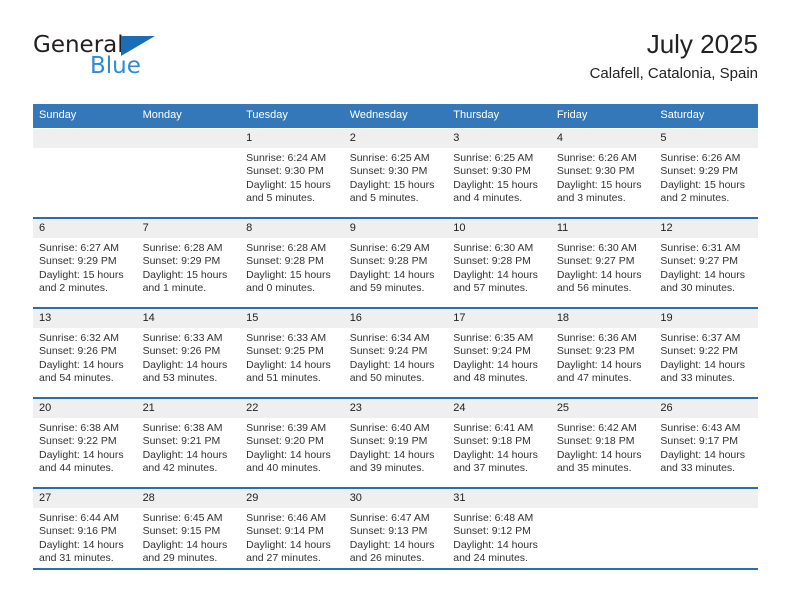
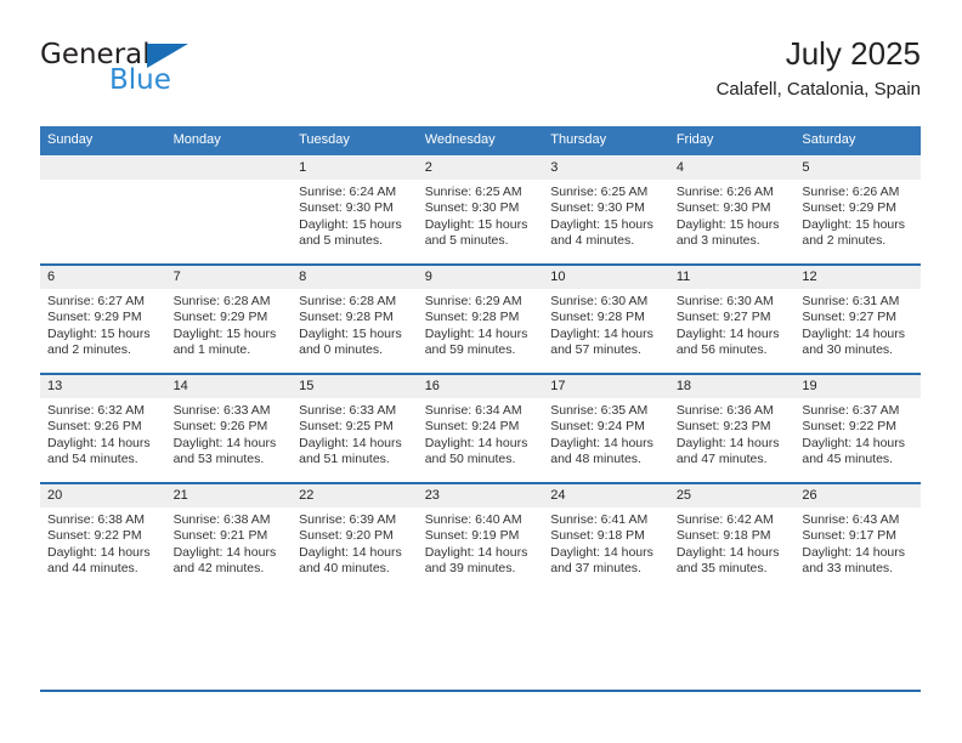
  General
  Blue
  July 2025
  Calafell, Catalonia, Spain
  Sunday	Monday	Tuesday	Wednesday	Thursday	Friday	Saturday
  		1Sunrise: 6:24 AMSunset: 9:30 PMDaylight: 15 hoursand 5 minutes.	2Sunrise: 6:25 AMSunset: 9:30 PMDaylight: 15 hoursand 5 minutes.	3Sunrise: 6:25 AMSunset: 9:30 PMDaylight: 15 hoursand 4 minutes.	4Sunrise: 6:26 AMSunset: 9:30 PMDaylight: 15 hoursand 3 minutes.	5Sunrise: 6:26 AMSunset: 9:29 PMDaylight: 15 hoursand 2 minutes.
  6Sunrise: 6:27 AMSunset: 9:29 PMDaylight: 15 hoursand 2 minutes.	7Sunrise: 6:28 AMSunset: 9:29 PMDaylight: 15 hoursand 1 minute.	8Sunrise: 6:28 AMSunset: 9:28 PMDaylight: 15 hoursand 0 minutes.	9Sunrise: 6:29 AMSunset: 9:28 PMDaylight: 14 hoursand 59 minutes.	10Sunrise: 6:30 AMSunset: 9:28 PMDaylight: 14 hoursand 57 minutes.	11Sunrise: 6:30 AMSunset: 9:27 PMDaylight: 14 hoursand 56 minutes.	12Sunrise: 6:31 AMSunset: 9:27 PMDaylight: 14 hoursand 30 minutes.
- 13Sunrise: 6:32 AMSunset: 9:26 PMDaylight: 14 hoursand 54 minutes.	14Sunrise: 6:33 AMSunset: 9:26 PMDaylight: 14 hoursand 53 minutes.	15Sunrise: 6:33 AMSunset: 9:25 PMDaylight: 14 hoursand 51 minutes.	16Sunrise: 6:34 AMSunset: 9:24 PMDaylight: 14 hoursand 50 minutes.	17Sunrise: 6:35 AMSunset: 9:24 PMDaylight: 14 hoursand 48 minutes.	18Sunrise: 6:36 AMSunset: 9:23 PMDaylight: 14 hoursand 47 minutes.	19Sunrise: 6:37 AMSunset: 9:22 PMDaylight: 14 hoursand 33 minutes.
+ 13Sunrise: 6:32 AMSunset: 9:26 PMDaylight: 14 hoursand 54 minutes.	14Sunrise: 6:33 AMSunset: 9:26 PMDaylight: 14 hoursand 53 minutes.	15Sunrise: 6:33 AMSunset: 9:25 PMDaylight: 14 hoursand 51 minutes.	16Sunrise: 6:34 AMSunset: 9:24 PMDaylight: 14 hoursand 50 minutes.	17Sunrise: 6:35 AMSunset: 9:24 PMDaylight: 14 hoursand 48 minutes.	18Sunrise: 6:36 AMSunset: 9:23 PMDaylight: 14 hoursand 47 minutes.	19Sunrise: 6:37 AMSunset: 9:22 PMDaylight: 14 hoursand 45 minutes.
  20Sunrise: 6:38 AMSunset: 9:22 PMDaylight: 14 hoursand 44 minutes.	21Sunrise: 6:38 AMSunset: 9:21 PMDaylight: 14 hoursand 42 minutes.	22Sunrise: 6:39 AMSunset: 9:20 PMDaylight: 14 hoursand 40 minutes.	23Sunrise: 6:40 AMSunset: 9:19 PMDaylight: 14 hoursand 39 minutes.	24Sunrise: 6:41 AMSunset: 9:18 PMDaylight: 14 hoursand 37 minutes.	25Sunrise: 6:42 AMSunset: 9:18 PMDaylight: 14 hoursand 35 minutes.	26Sunrise: 6:43 AMSunset: 9:17 PMDaylight: 14 hoursand 33 minutes.
- 27Sunrise: 6:44 AMSunset: 9:16 PMDaylight: 14 hoursand 31 minutes.	28Sunrise: 6:45 AMSunset: 9:15 PMDaylight: 14 hoursand 29 minutes.	29Sunrise: 6:46 AMSunset: 9:14 PMDaylight: 14 hoursand 27 minutes.	30Sunrise: 6:47 AMSunset: 9:13 PMDaylight: 14 hoursand 26 minutes.	31Sunrise: 6:48 AMSunset: 9:12 PMDaylight: 14 hoursand 24 minutes.
